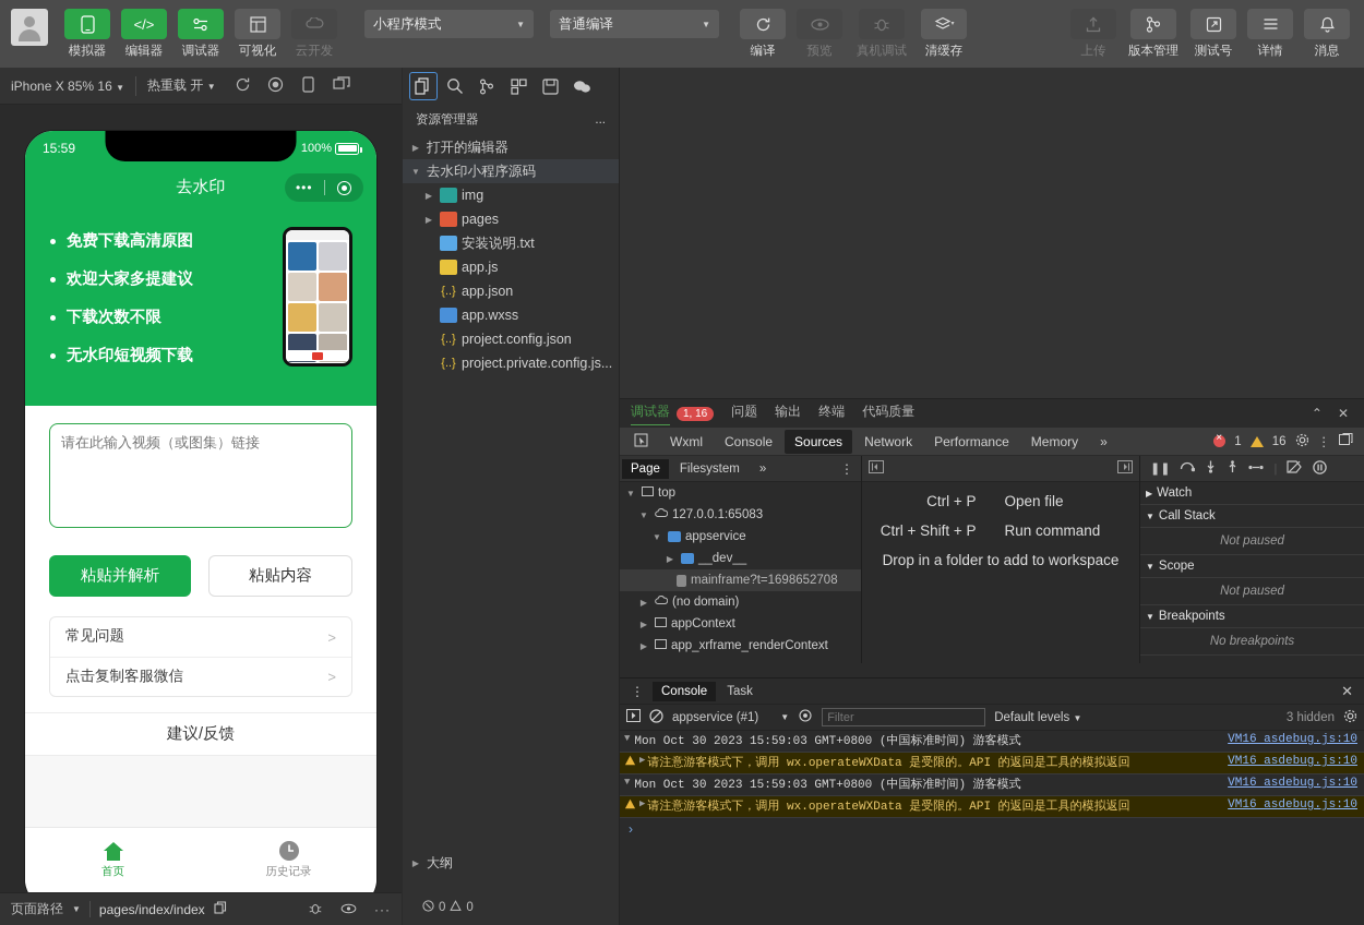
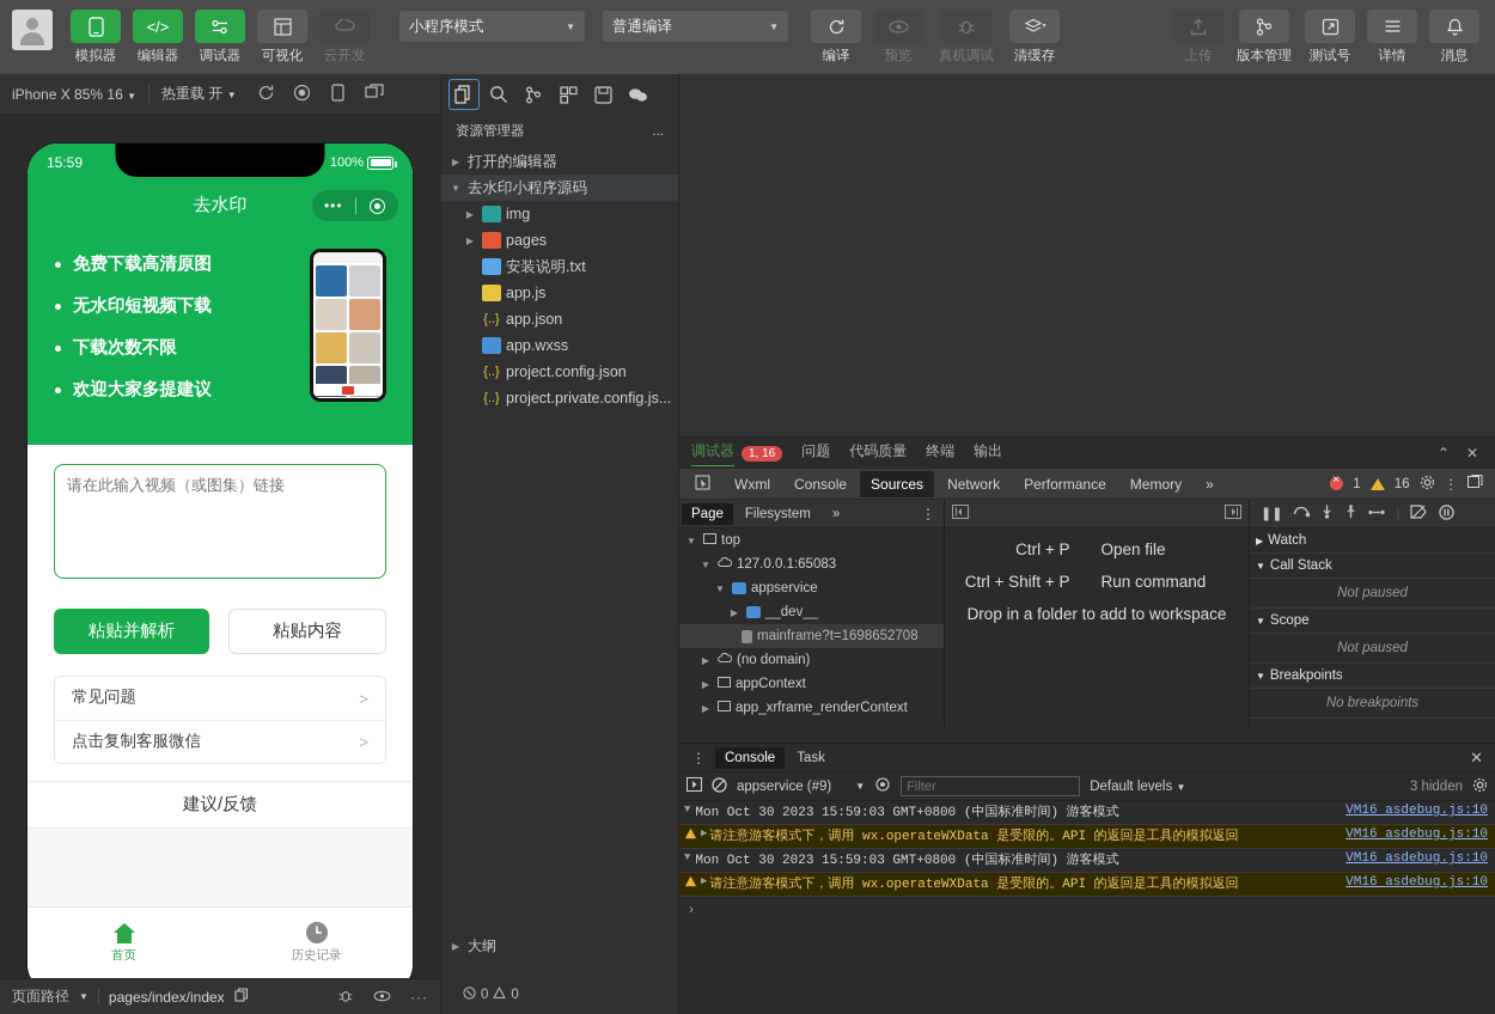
  模拟器
  </>
  编辑器
  调试器
  可视化
  云开发
  小程序模式
  ▼
  普通编译
  ▼
  编译
  预览
  真机调试
  清缓存
  上传
  版本管理
  测试号
  详情
  消息
  iPhone X 85% 16 ▼
  热重载 开 ▼
  15:59
  100%
  去水印
  •••
  免费下载高清原图
- 欢迎大家多提建议
+ 无水印短视频下载
  下载次数不限
- 无水印短视频下载
+ 欢迎大家多提建议
  请在此输入视频（或图集）链接
  粘贴并解析
  粘贴内容
  常见问题
  >
  点击复制客服微信
  >
  建议/反馈
  首页
  历史记录
  页面路径
  ▼
  pages/index/index
  ···
  资源管理器
  ...
  ▶
  打开的编辑器
  ▼
  去水印小程序源码
  ▶
  img
  ▶
  pages
  安装说明.txt
  app.js
  {..}
  app.json
  app.wxss
  {..}
  project.config.json
  {..}
  project.private.config.js...
  ▶
  大纲
  0
  0
  调试器
  1, 16
  问题
- 输出
+ 代码质量
  终端
- 代码质量
+ 输出
  ⌃
  ✕
  Wxml
  Console
  Sources
  Network
  Performance
  Memory
  »
  1
  16
  ⋮
  Page
  Filesystem
  »
  ⋮
  ▼
  top
  ▼
  127.0.0.1:65083
  ▼
  appservice
  ▶
  __dev__
  mainframe?t=1698652708
  ▶
  (no domain)
  ▶
  appContext
  ▶
  app_xrframe_renderContext
  Ctrl + P
  Open file
  Ctrl + Shift + P
  Run command
  Drop in a folder to add to workspace
  ❚❚
  ▶
  Watch
  ▼
  Call Stack
  Not paused
  ▼
  Scope
  Not paused
  ▼
  Breakpoints
  No breakpoints
  ⋮
  Console
  Task
  ✕
- appservice (#1)
+ appservice (#9)
  ▼
  Filter
  Default levels ▼
  3 hidden
  ▼
  Mon Oct 30 2023 15:59:03 GMT+0800 (中国标准时间) 游客模式
  VM16 asdebug.js:10
  ▶
  请注意游客模式下，调用 wx.operateWXData 是受限的。API 的返回是工具的模拟返回
  VM16 asdebug.js:10
  ▼
  Mon Oct 30 2023 15:59:03 GMT+0800 (中国标准时间) 游客模式
  VM16 asdebug.js:10
  ▶
  请注意游客模式下，调用 wx.operateWXData 是受限的。API 的返回是工具的模拟返回
  VM16 asdebug.js:10
  ›
